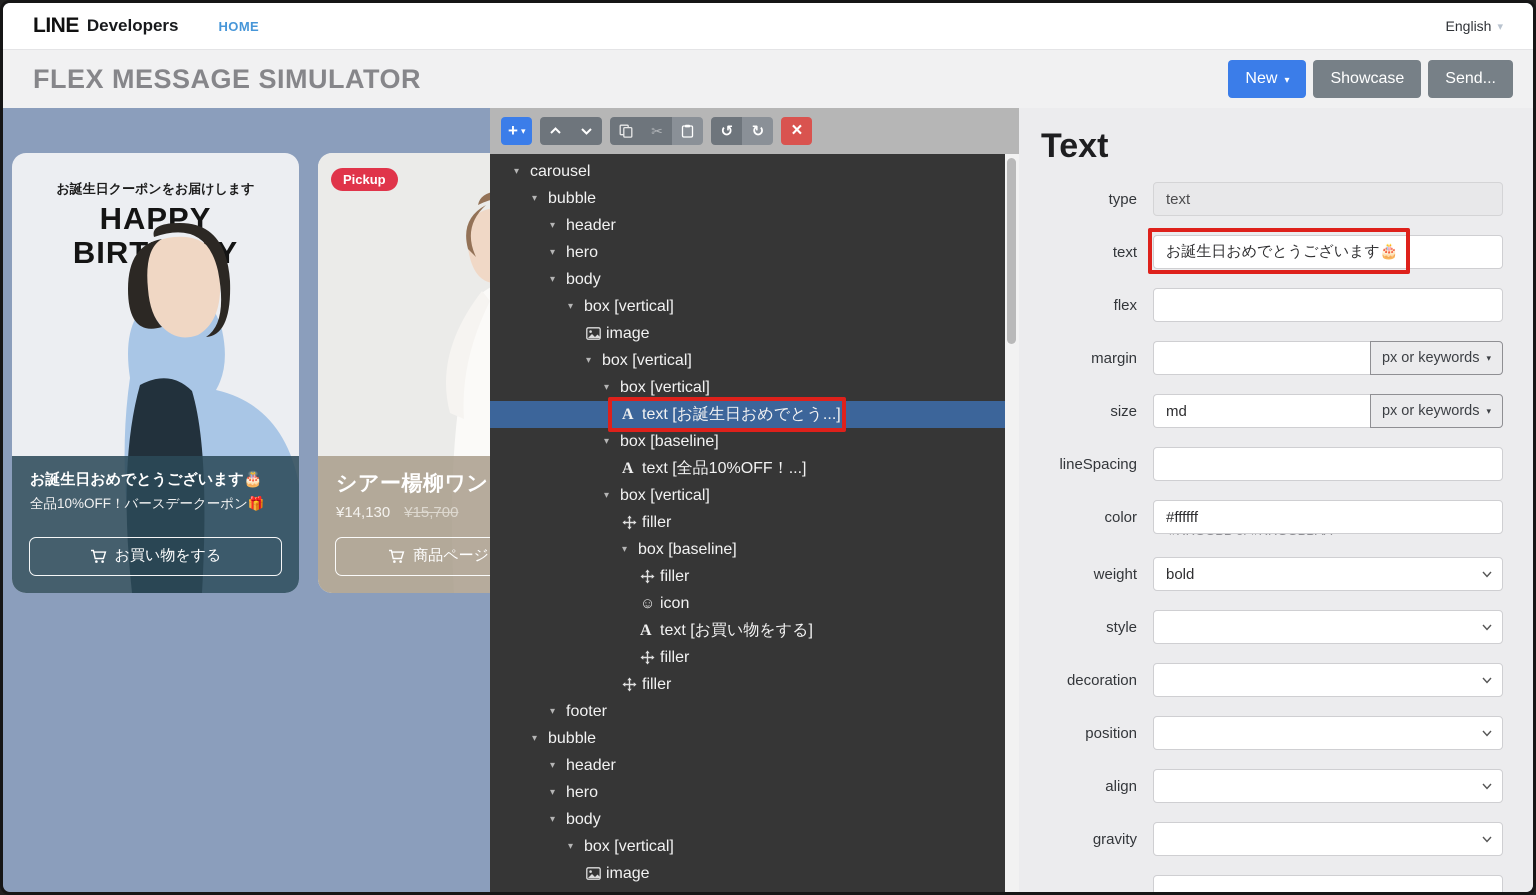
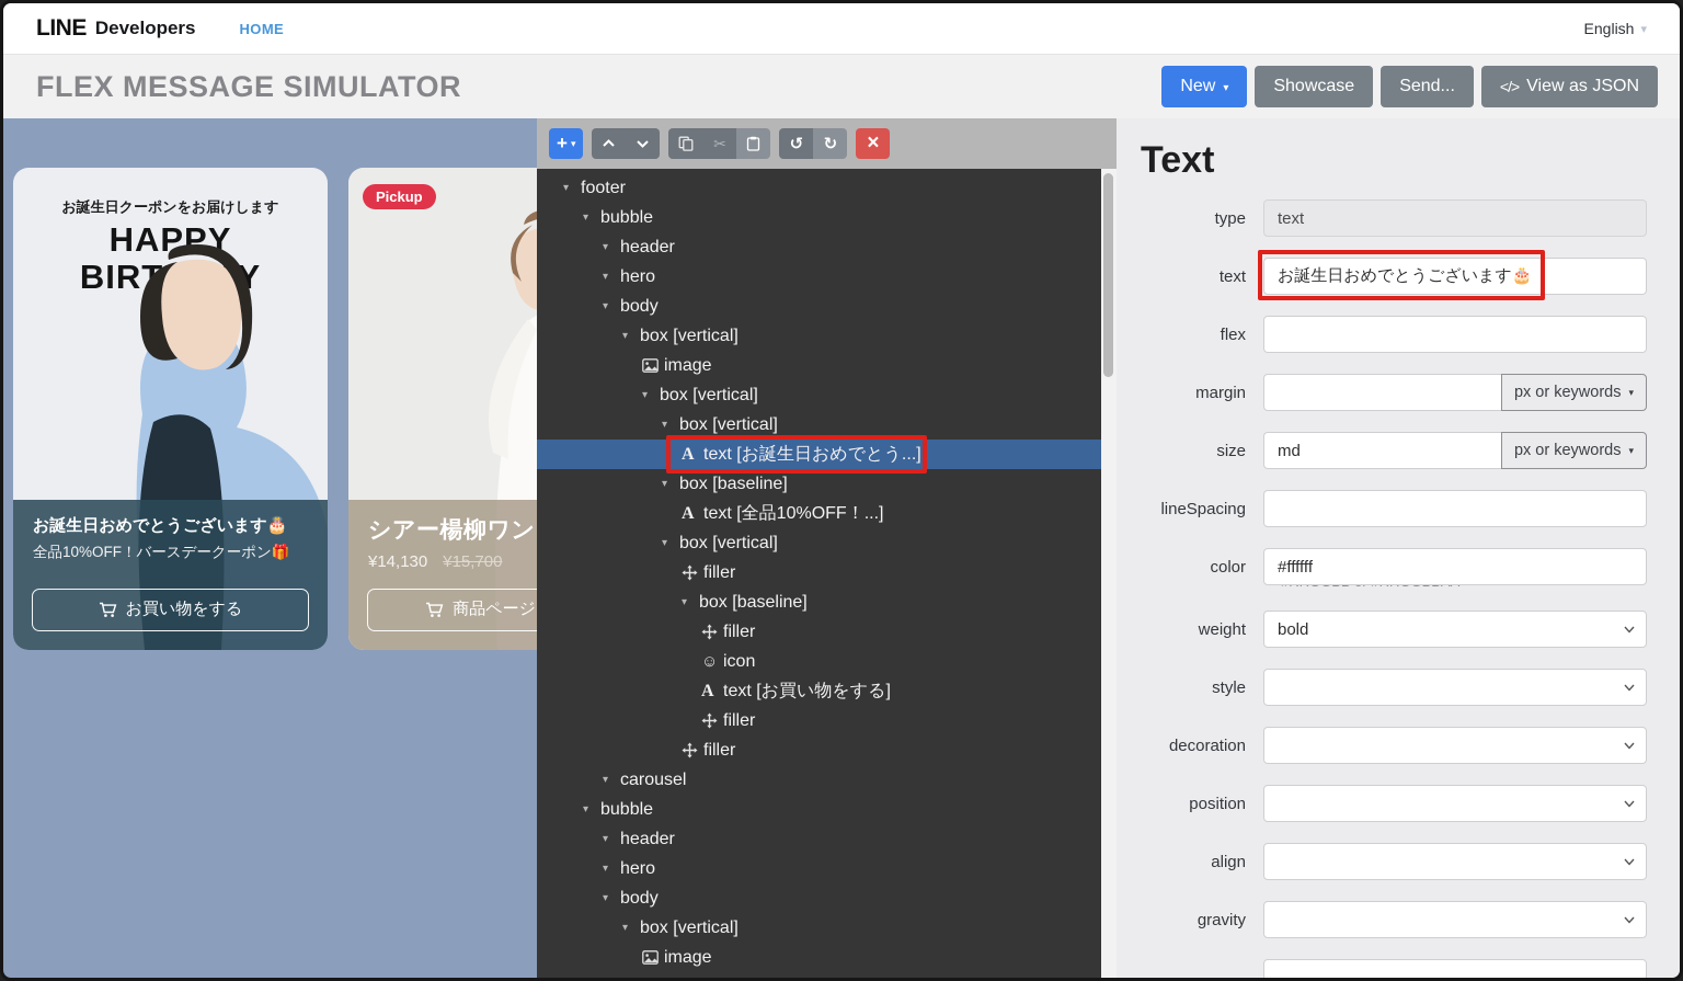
  LINE
  Developers
  HOME
  English
  ▾
  FLEX MESSAGE SIMULATOR
  New
  ▾
  Showcase
  Send...
+ </>
+ View as JSON
  お誕生日クーポンをお届けします
  HAPPY
  お誕生日おめでとうございます🎂
  全品10%OFF！バースデークーポン🎁
  お買い物をする
  Pickup
  シアー楊柳ワン
  ¥14,130
  ¥15,700
  +
  ▾
  ✂
  ↺
  ↻
  ×
  ▾
- carousel
+ footer
  ▾
  bubble
  ▾
  header
  ▾
  hero
  ▾
  body
  ▾
  box [vertical]
  image
  ▾
  box [vertical]
  ▾
  box [vertical]
  A
  text [お誕生日おめでとう...]
  ▾
  box [baseline]
  A
  text [全品10%OFF！...]
  ▾
  box [vertical]
  filler
  ▾
  box [baseline]
  filler
  ☺
  icon
  A
  text [お買い物をする]
  filler
  filler
  ▾
- footer
+ carousel
  ▾
  bubble
  ▾
  header
  ▾
  hero
  ▾
  body
  ▾
  box [vertical]
  image
  Text
  type
  text
  text
  お誕生日おめでとうございます🎂
  flex
  margin
  px or keywords
  ▾
  size
  md
  px or keywords
  ▾
  lineSpacing
  color
  #ffffff
  weight
  bold
  style
  decoration
  position
  align
  gravity
